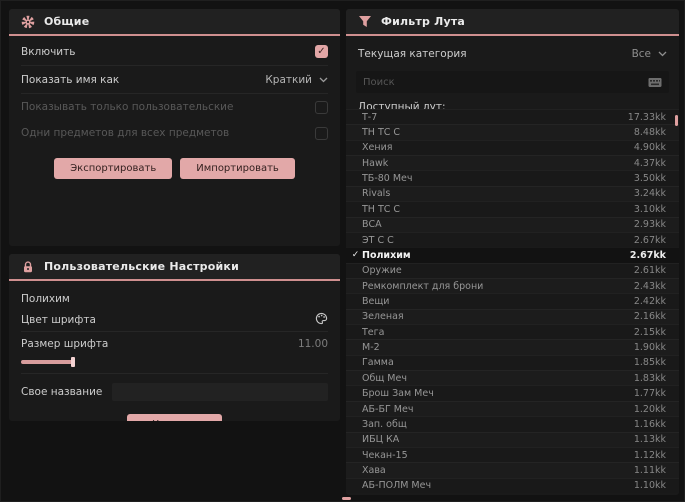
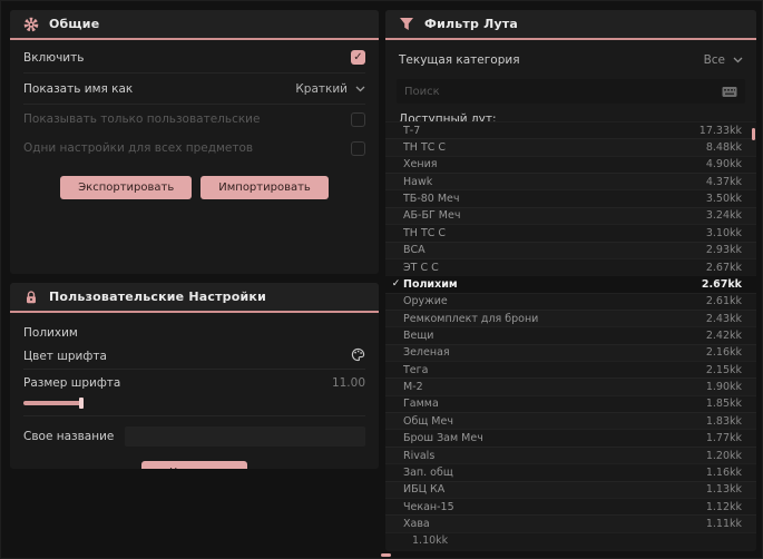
  Общие
  Включить
  ✓
  Показать имя как
  Краткий
  Показывать только пользовательские
- Одни предметов для всех предметов
+ Одни настройки для всех предметов
  Экспортировать
  Импортировать
  Пользовательские Настройки
  Полихим
  Цвет шрифта
  Размер шрифта
  11.00
  Свое название
  Фильтр Лута
  Текущая категория
  Все
  Поиск
  Доступный лут:
  Т-7
  17.33kk
  ТН ТС С
  8.48kk
  Хения
  4.90kk
  Hawk
  4.37kk
  ТБ-80 Меч
  3.50kk
- Rivals
+ АБ-БГ Меч
  3.24kk
  ТН ТС С
  3.10kk
  ВСА
  2.93kk
  ЭТ С С
  2.67kk
  ✓
  Полихим
  2.67kk
  Оружие
  2.61kk
  Ремкомплект для брони
  2.43kk
  Вещи
  2.42kk
  Зеленая
  2.16kk
  Тега
  2.15kk
  М-2
  1.90kk
  Гамма
  1.85kk
  Общ Меч
  1.83kk
  Брош Зам Меч
  1.77kk
- АБ-БГ Меч
+ Rivals
  1.20kk
  Зап. общ
  1.16kk
  ИБЦ КА
  1.13kk
  Чекан-15
  1.12kk
  Хава
  1.11kk
- АБ-ПОЛМ Меч
  1.10kk
